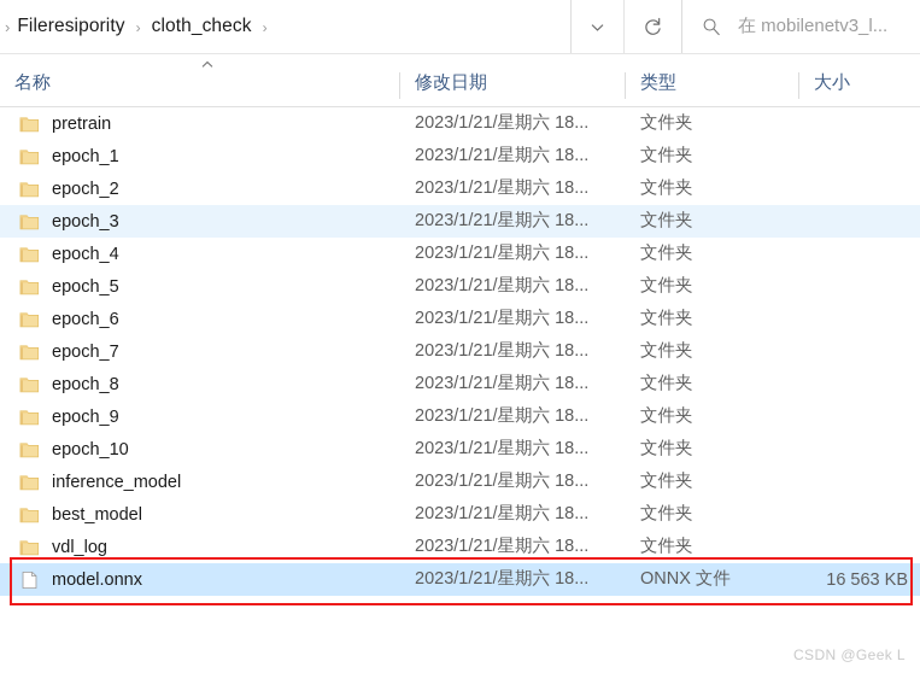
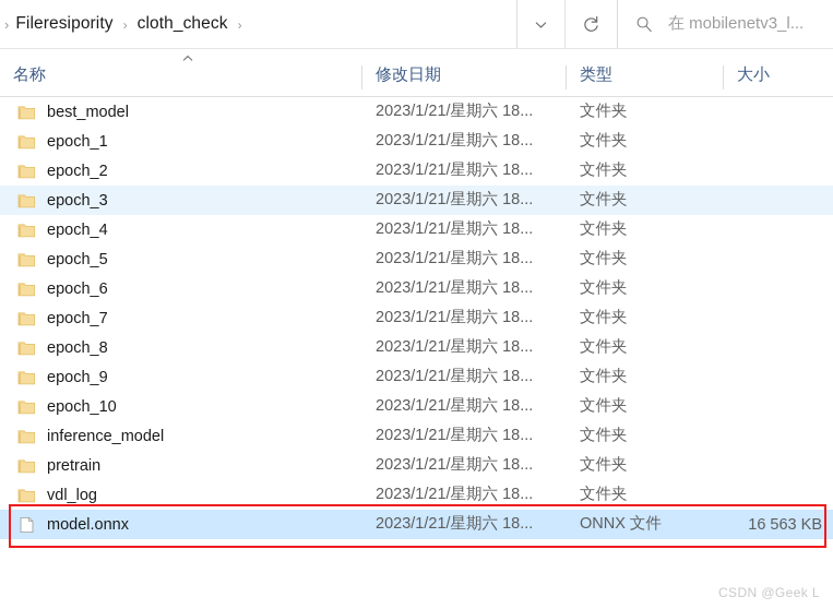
  ›
  Fileresipority
  ›
  cloth_check
  ›
  在 mobilenetv3_l...
  名称
  修改日期
  类型
  大小
- pretrain
+ best_model
  2023/1/21/星期六 18...
  文件夹
  epoch_1
  2023/1/21/星期六 18...
  文件夹
  epoch_2
  2023/1/21/星期六 18...
  文件夹
  epoch_3
  2023/1/21/星期六 18...
  文件夹
  epoch_4
  2023/1/21/星期六 18...
  文件夹
  epoch_5
  2023/1/21/星期六 18...
  文件夹
  epoch_6
  2023/1/21/星期六 18...
  文件夹
  epoch_7
  2023/1/21/星期六 18...
  文件夹
  epoch_8
  2023/1/21/星期六 18...
  文件夹
  epoch_9
  2023/1/21/星期六 18...
  文件夹
  epoch_10
  2023/1/21/星期六 18...
  文件夹
  inference_model
  2023/1/21/星期六 18...
  文件夹
- best_model
+ pretrain
  2023/1/21/星期六 18...
  文件夹
  vdl_log
  2023/1/21/星期六 18...
  文件夹
  model.onnx
  2023/1/21/星期六 18...
  ONNX 文件
  16 563 KB
  CSDN @Geek L
